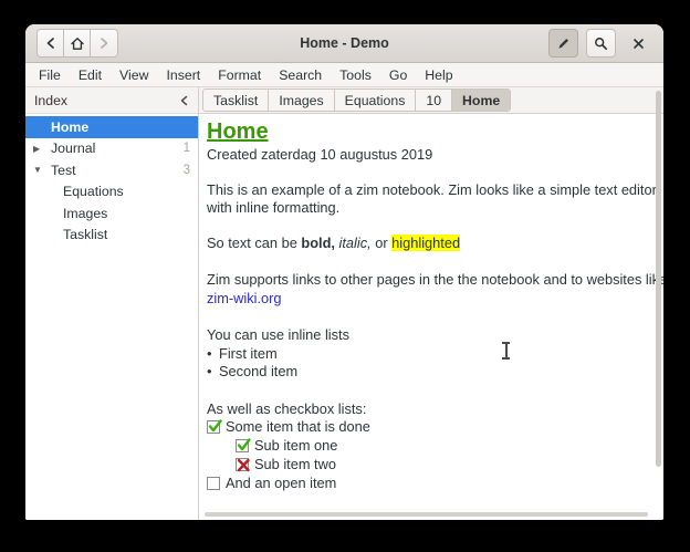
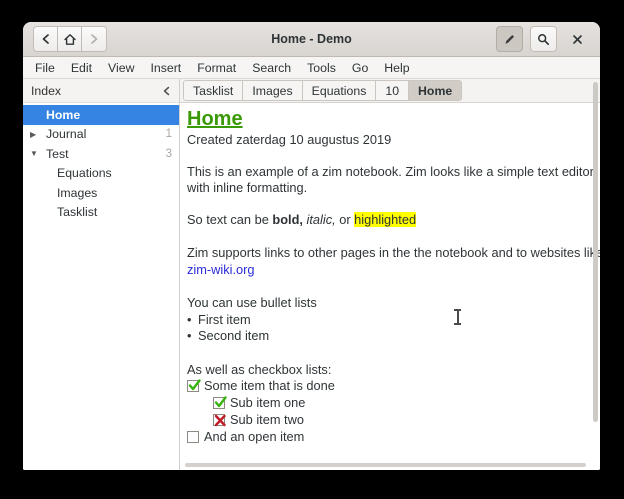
  Home - Demo
  File
  Edit
  View
  Insert
  Format
  Search
  Tools
  Go
  Help
  Index
  Home
  ▶
  Journal
  1
  ▼
  Test
  3
  Equations
  Images
  Tasklist
  Tasklist
  Images
  Equations
  10
  Home
  Home
  Created zaterdag 10 augustus 2019
  This is an example of a zim notebook. Zim looks like a simple text editor
  with inline formatting.
  So text can be bold, italic, or highlighted
  Zim supports links to other pages in the the notebook and to websites lie
  zim-wiki.org
- You can use inline lists
+ You can use bullet lists
  • First item
  • Second item
  As well as checkbox lists:
  Some item that is done
  Sub item one
  Sub item two
  And an open item
